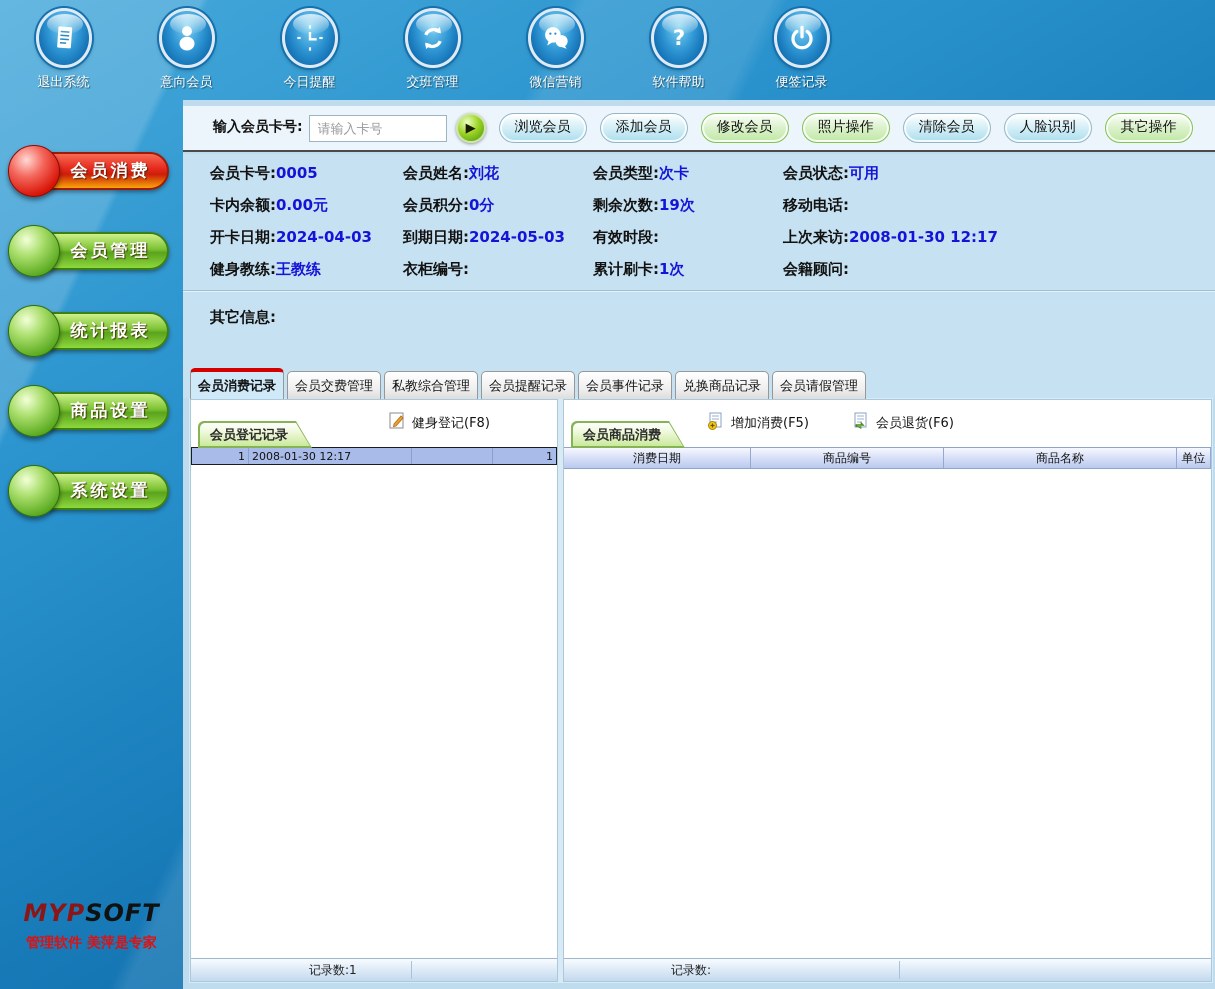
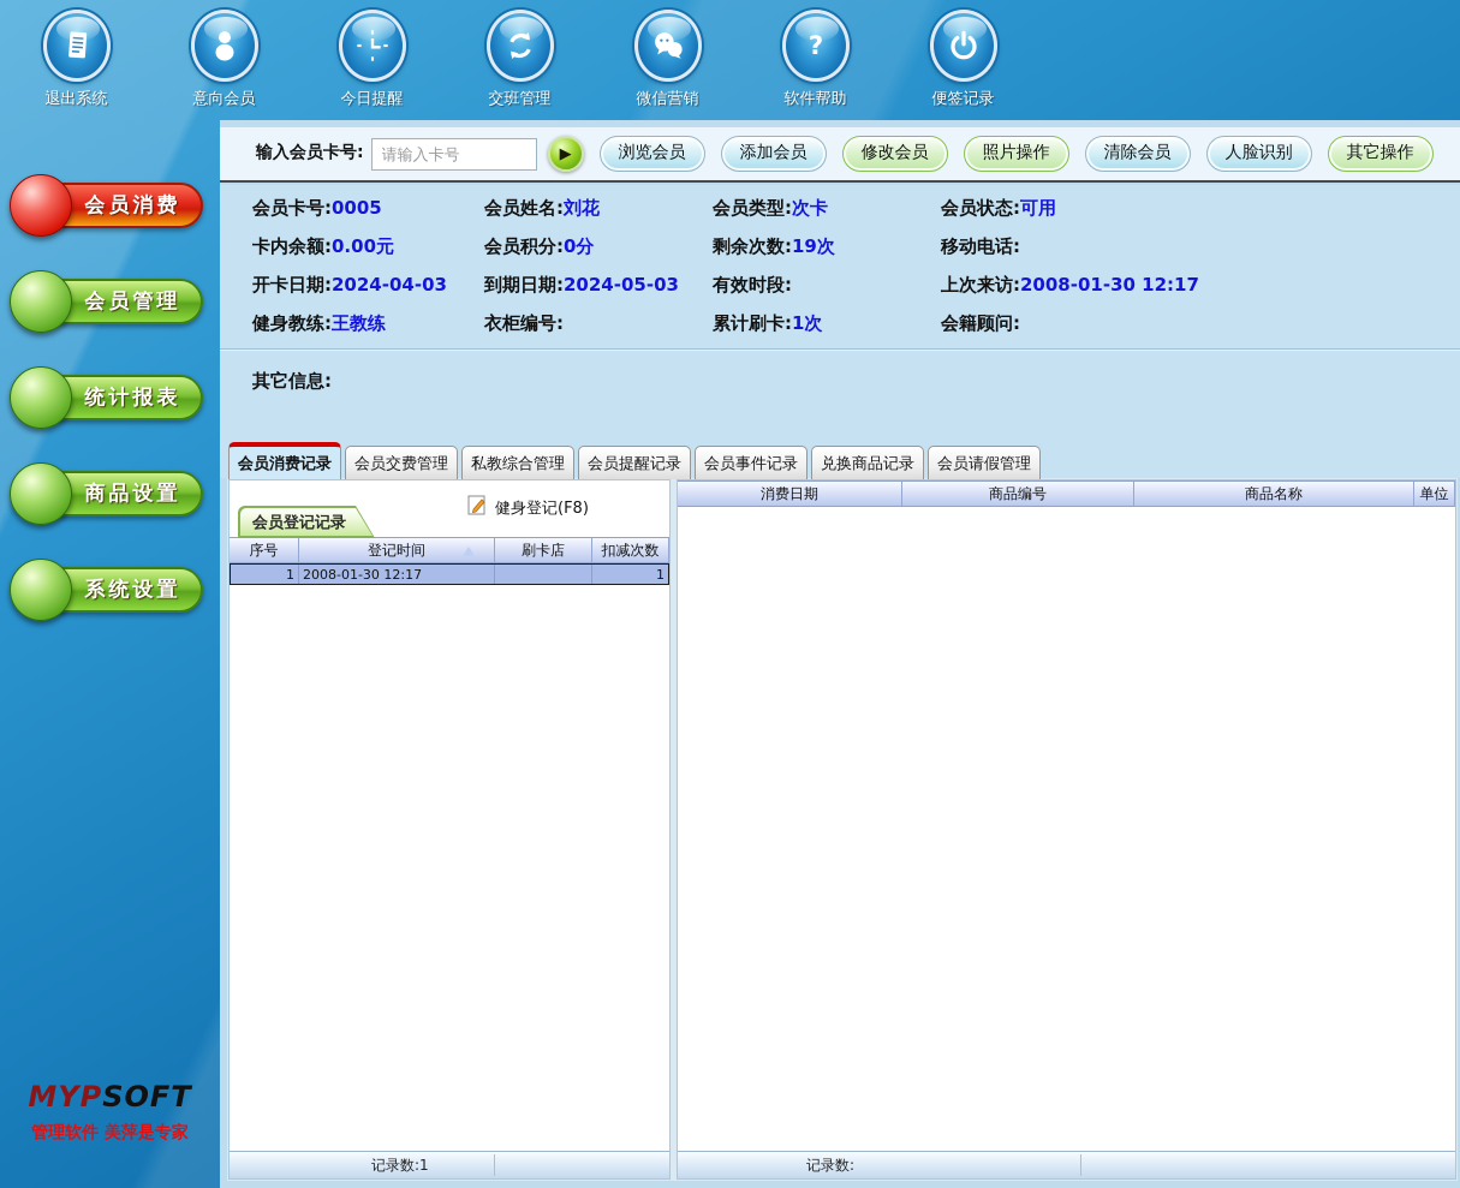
  退出系统
  意向会员
  今日提醒
  交班管理
  微信营销
  ?
  软件帮助
  便签记录
  会员消费
  会员管理
  统计报表
  商品设置
  系统设置
  MYPSOFT
  管理软件 美萍是专家
  输入会员卡号:
  请输入卡号
  ▶
  浏览会员
  添加会员
  修改会员
  照片操作
  清除会员
  人脸识别
  其它操作
  会员卡号:0005
  会员姓名:刘花
  会员类型:次卡
  会员状态:可用
  卡内余额:0.00元
  会员积分:0分
  剩余次数:19次
  移动电话:
  开卡日期:2024-04-03
  到期日期:2024-05-03
  有效时段:
  上次来访:2008-01-30 12:17
  健身教练:王教练
  衣柜编号:
  累计刷卡:1次
  会籍顾问:
  其它信息:
  会员消费记录
  会员交费管理
  私教综合管理
  会员提醒记录
  会员事件记录
  兑换商品记录
  会员请假管理
  会员登记记录
  健身登记(F8)
+ 序号
+ 登记时间
+ 刷卡店
+ 扣减次数
  1
  2008-01-30 12:17
  1
  记录数:1
- 会员商品消费
- 增加消费(F5)
- 会员退货(F6)
  消费日期
  商品编号
  商品名称
  单位
  记录数:
